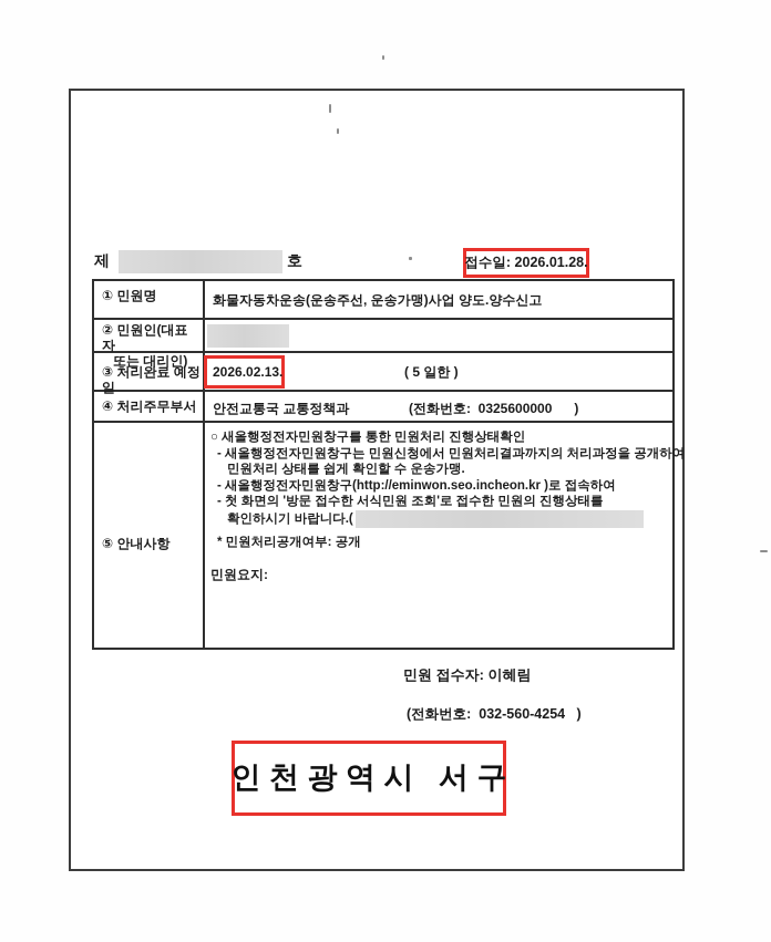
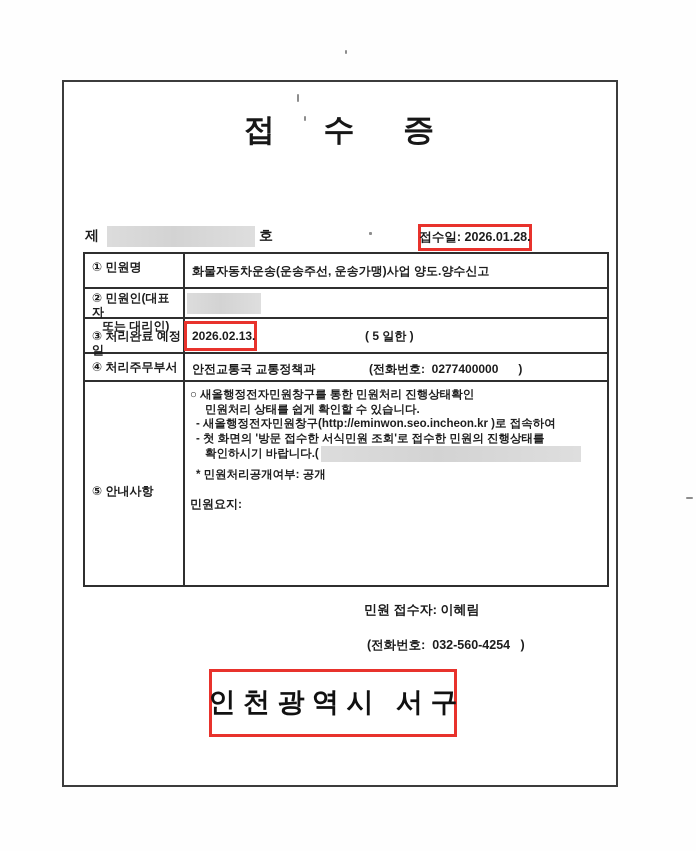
+ 접 수 증
  제
  호
  접수일: 2026.01.28.
  ① 민원명
  화물자동차운송(운송주선, 운송가맹)사업 양도.양수신고
  ② 민원인(대표자
  또는 대리인)
  ③ 처리완료 예정일
  2026.02.13.
  ( 5 일한 )
  ④ 처리주무부서
  안전교통국 교통정책과
- (전화번호: 0325600000 )
+ (전화번호: 0277400000 )
  ⑤ 안내사항
  ○ 새올행정전자민원창구를 통한 민원처리 진행상태확인
- - 새올행정전자민원창구는 민원신청에서 민원처리결과까지의 처리과정을 공개하여
- 민원처리 상태를 쉽게 확인할 수 운송가맹.
+ 민원처리 상태를 쉽게 확인할 수 있습니다.
  - 새올행정전자민원창구(http://eminwon.seo.incheon.kr )로 접속하여
  - 첫 화면의 '방문 접수한 서식민원 조회'로 접수한 민원의 진행상태를
  확인하시기 바랍니다.(
  * 민원처리공개여부: 공개
  민원요지:
  민원 접수자: 이혜림
  (전화번호: 032-560-4254 )
  인 천 광 역 시 서 구
